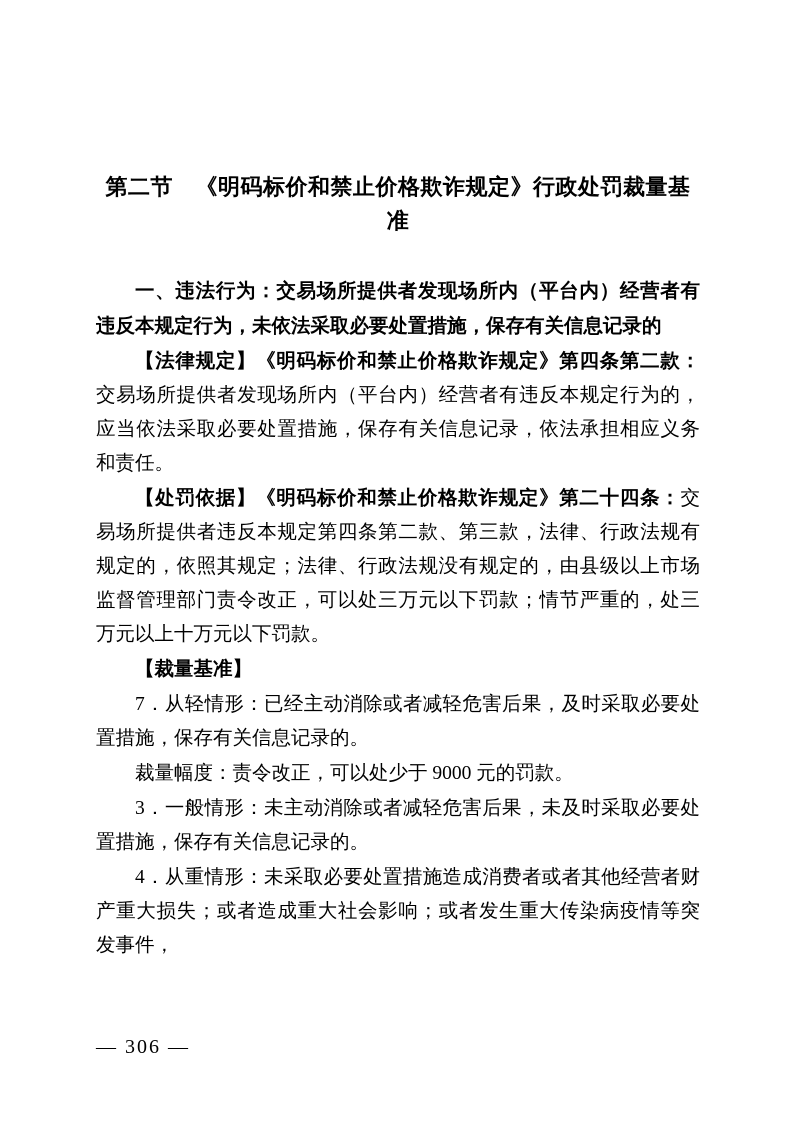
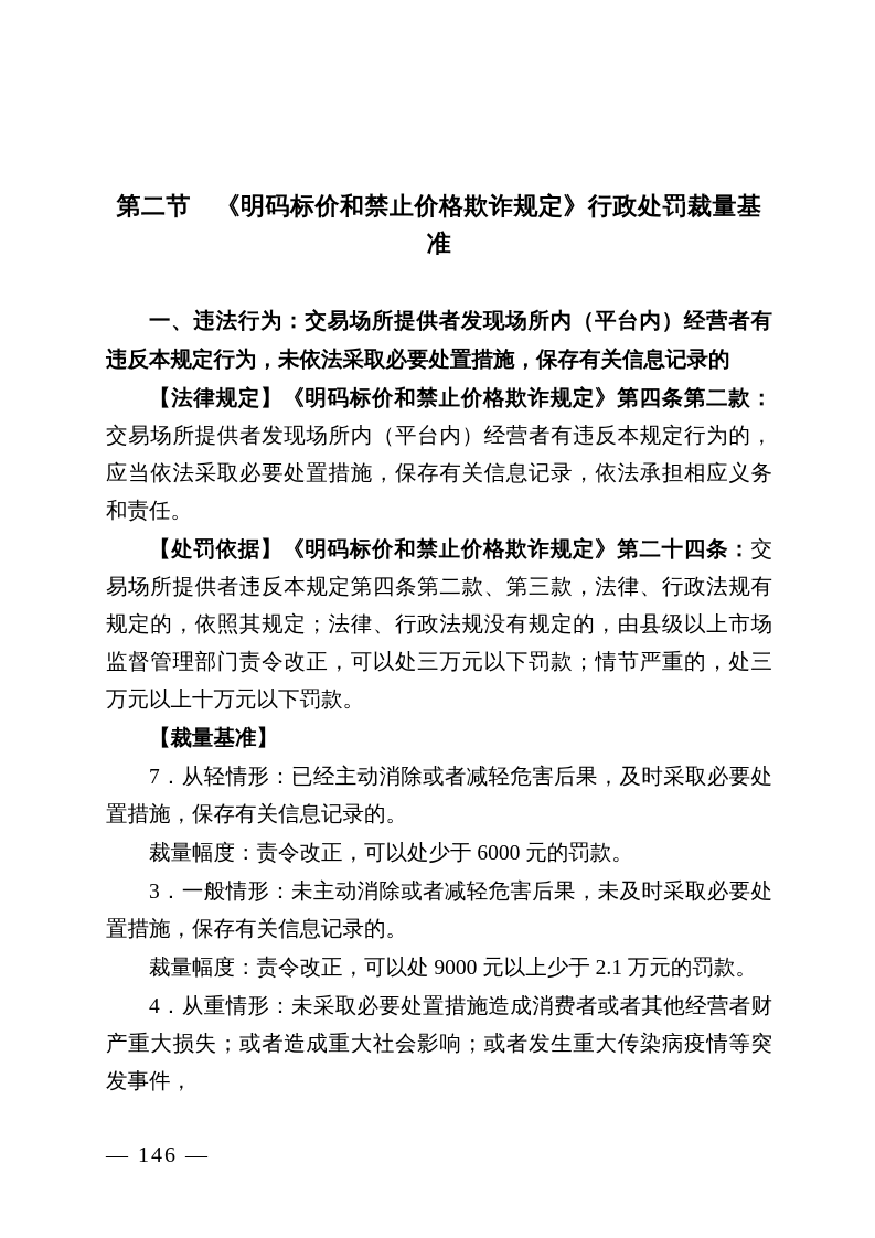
  第二节 《明码标价和禁止价格欺诈规定》行政处罚裁量基准
  一、违法行为：交易场所提供者发现场所内（平台内）经营者有违反本规定行为，未依法采取必要处置措施，保存有关信息记录的
  【法律规定】《明码标价和禁止价格欺诈规定》第四条第二款：交易场所提供者发现场所内（平台内）经营者有违反本规定行为的，应当依法采取必要处置措施，保存有关信息记录，依法承担相应义务和责任。
  【处罚依据】《明码标价和禁止价格欺诈规定》第二十四条：交易场所提供者违反本规定第四条第二款、第三款，法律、行政法规有规定的，依照其规定；法律、行政法规没有规定的，由县级以上市场监督管理部门责令改正，可以处三万元以下罚款；情节严重的，处三万元以上十万元以下罚款。
  【裁量基准】
  7．从轻情形：已经主动消除或者减轻危害后果，及时采取必要处置措施，保存有关信息记录的。
- 裁量幅度：责令改正，可以处少于 9000 元的罚款。
+ 裁量幅度：责令改正，可以处少于 6000 元的罚款。
  3．一般情形：未主动消除或者减轻危害后果，未及时采取必要处置措施，保存有关信息记录的。
+ 裁量幅度：责令改正，可以处 9000 元以上少于 2.1 万元的罚款。
  4．从重情形：未采取必要处置措施造成消费者或者其他经营者财产重大损失；或者造成重大社会影响；或者发生重大传染病疫情等突发事件，
- — 306 —
+ — 146 —
